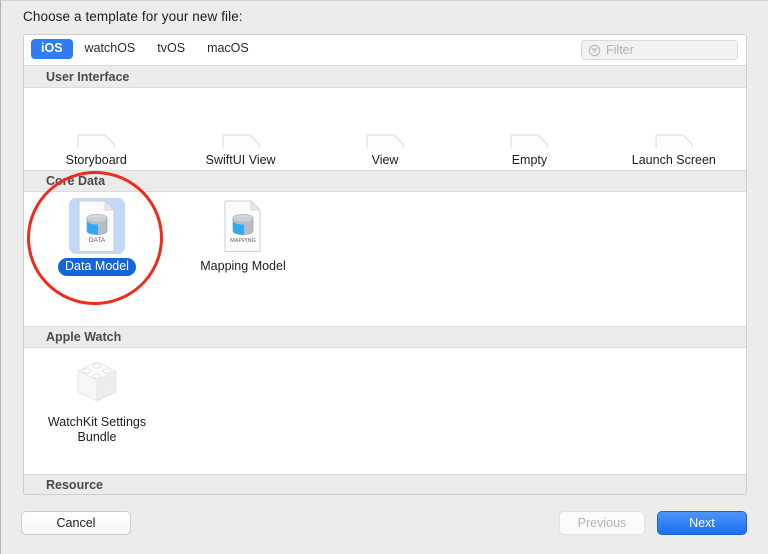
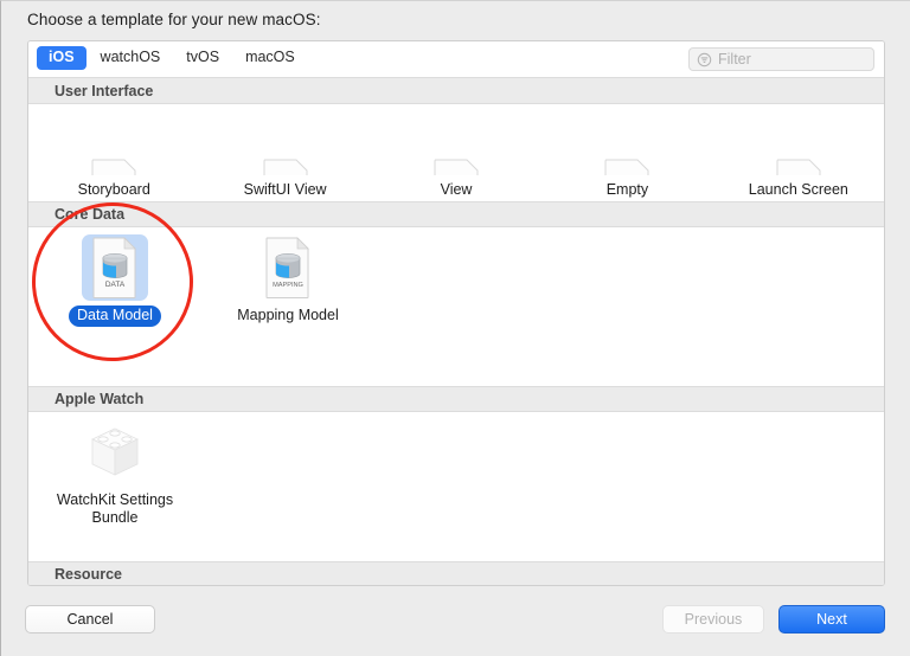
- Choose a template for your new file:
+ Choose a template for your new macOS:
  iOS
  watchOS
  tvOS
  macOS
  Filter
  User Interface
  Storyboard
  SwiftUI View
  View
  Empty
  Launch Screen
  Core Data
  Data Model
  Mapping Model
  Apple Watch
  WatchKit Settings Bundle
  Resource
  Cancel
  Previous
  Next
